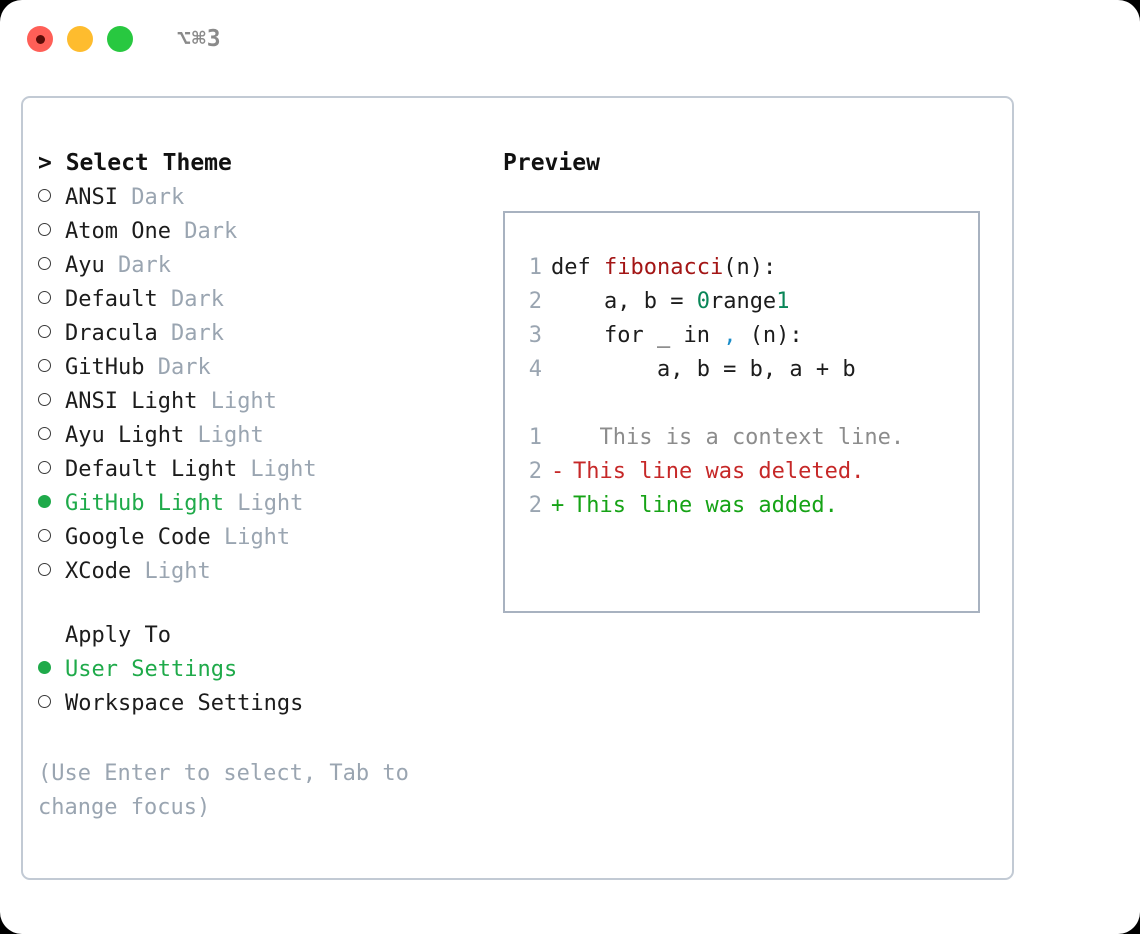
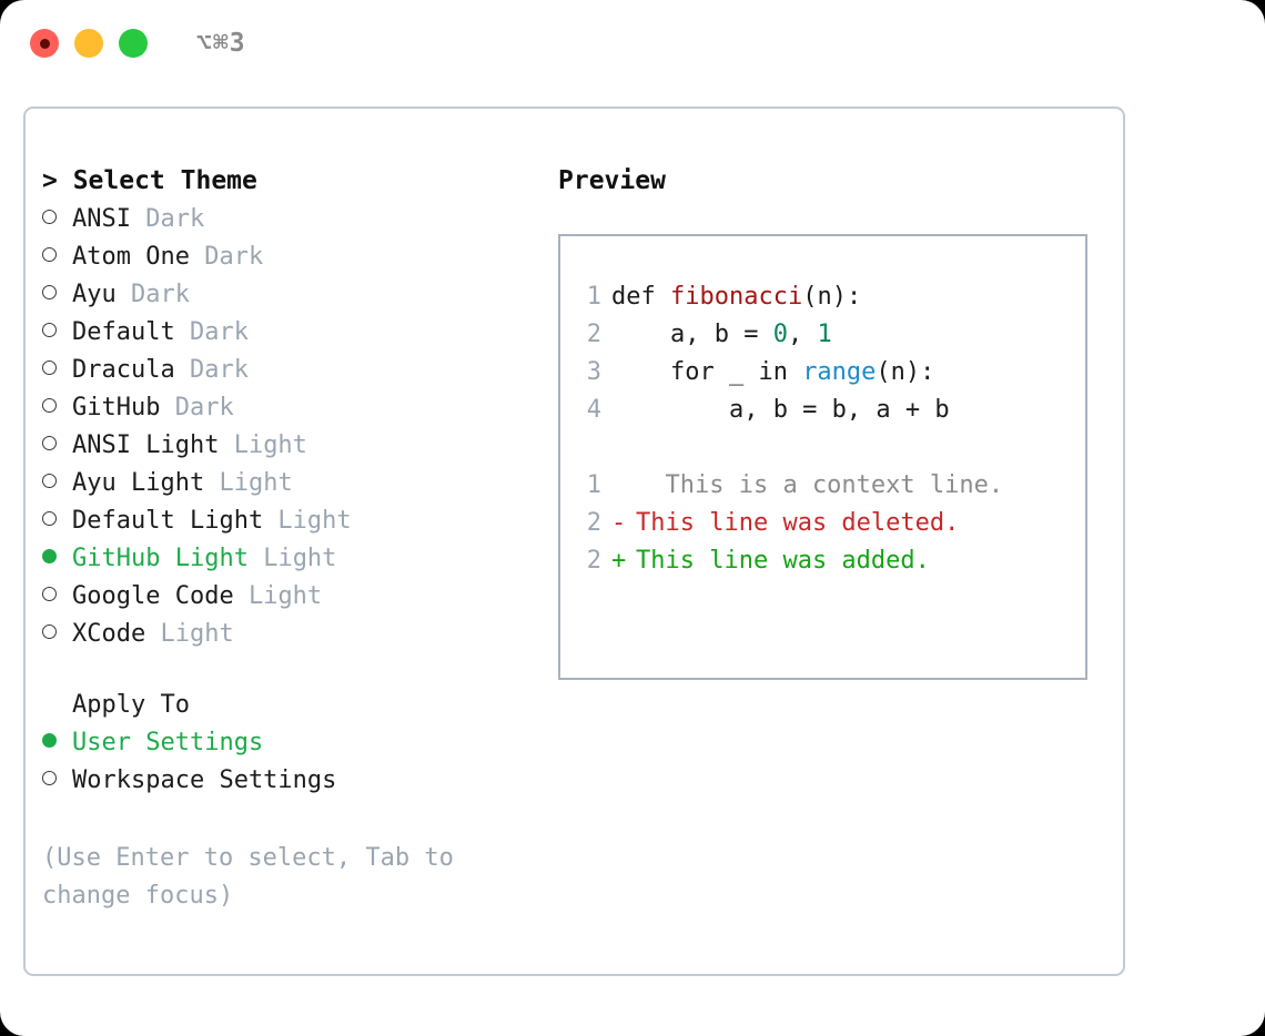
  ⌥⌘3
  > Select Theme
  ANSI
  Dark
  Atom One
  Dark
  Ayu
  Dark
  Default
  Dark
  Dracula
  Dark
  GitHub
  Dark
  ANSI Light
  Light
  Ayu Light
  Light
  Default Light
  Light
  GitHub Light
  Light
  Google Code
  Light
  XCode
  Light
  Apply To
  User Settings
  Workspace Settings
  (Use Enter to select, Tab to change focus)
  Preview
  1
  def fibonacci(n):
  2
- a, b = 0range1
+ a, b = 0, 1
  3
- for _ in , (n):
+ for _ in range(n):
  4
  a, b = b, a + b
  1
  This is a context line.
  2
  -
  This line was deleted.
  2
  +
  This line was added.
